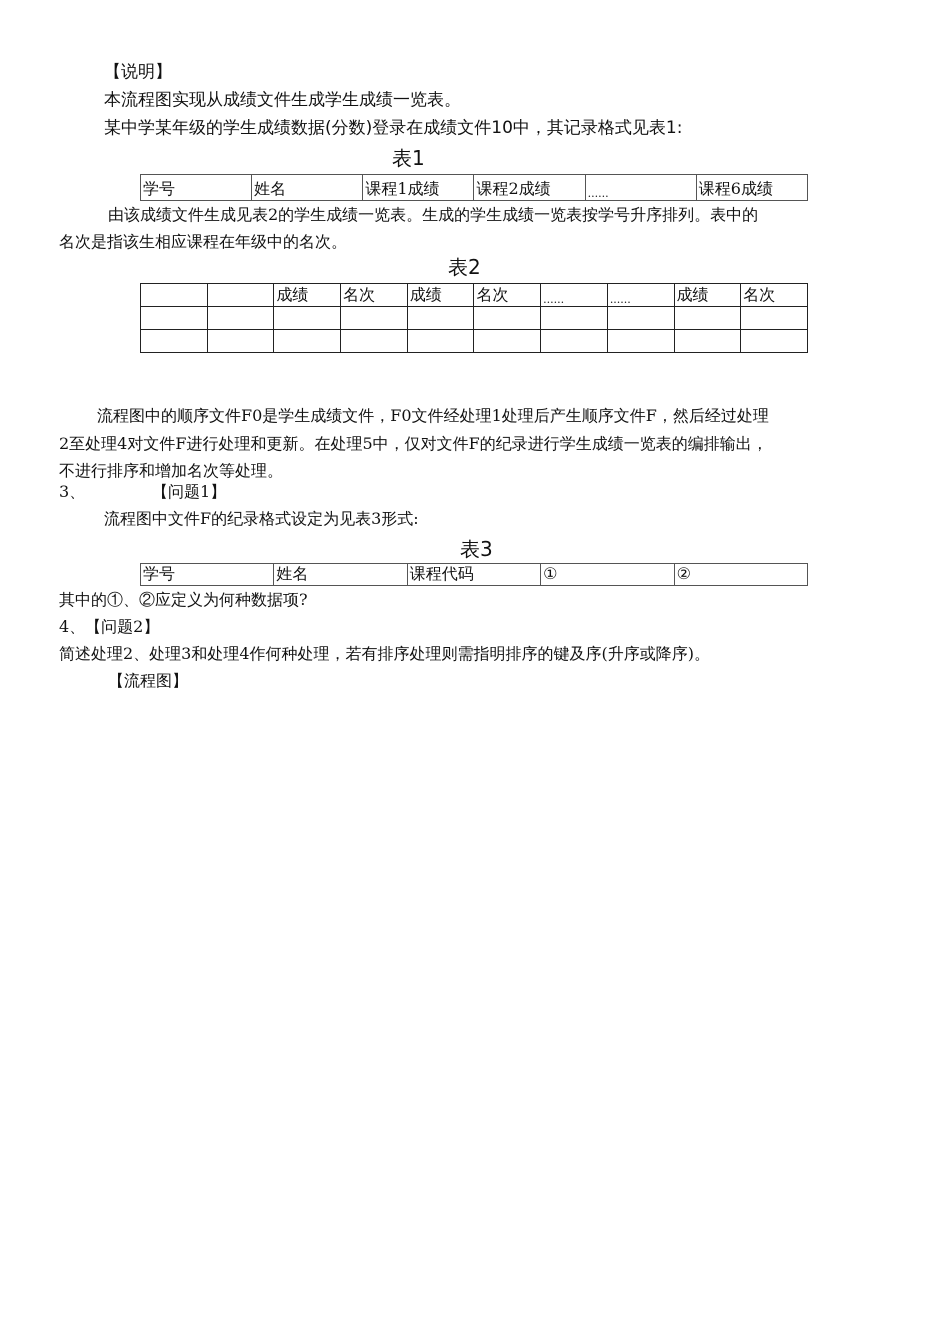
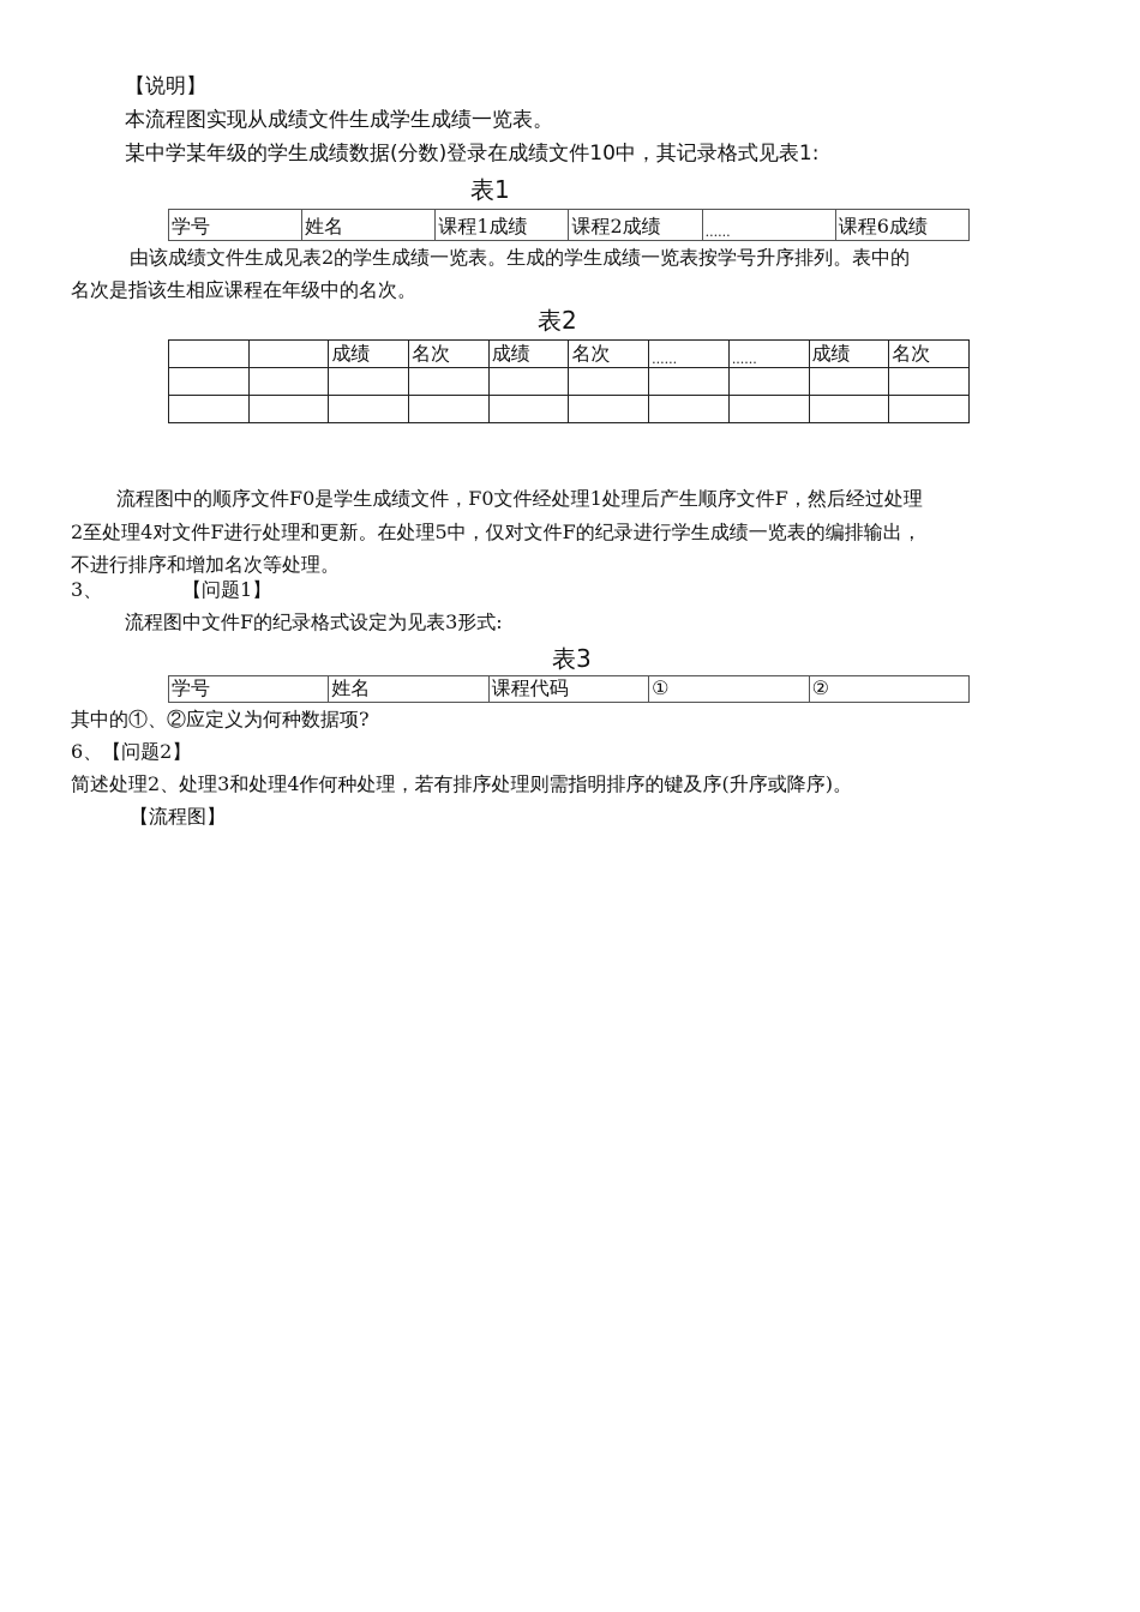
  【说明】
  本流程图实现从成绩文件生成学生成绩一览表。
  某中学某年级的学生成绩数据(分数)登录在成绩文件10中，其记录格式见表1:
  表1
  学号	姓名	课程1成绩	课程2成绩	......	课程6成绩
  由该成绩文件生成见表2的学生成绩一览表。生成的学生成绩一览表按学号升序排列。表中的
  名次是指该生相应课程在年级中的名次。
  表2
  		成绩	名次	成绩	名次	......	......	成绩	名次
  流程图中的顺序文件F0是学生成绩文件，F0文件经处理1处理后产生顺序文件F，然后经过处理
  2至处理4对文件F进行处理和更新。在处理5中，仅对文件F的纪录进行学生成绩一览表的编排输出，
  不进行排序和增加名次等处理。
  3、
  【问题1】
  流程图中文件F的纪录格式设定为见表3形式:
  表3
  学号	姓名	课程代码	①	②
  其中的①、②应定义为何种数据项?
- 4、【问题2】
+ 6、【问题2】
  简述处理2、处理3和处理4作何种处理，若有排序处理则需指明排序的键及序(升序或降序)。
  【流程图】
